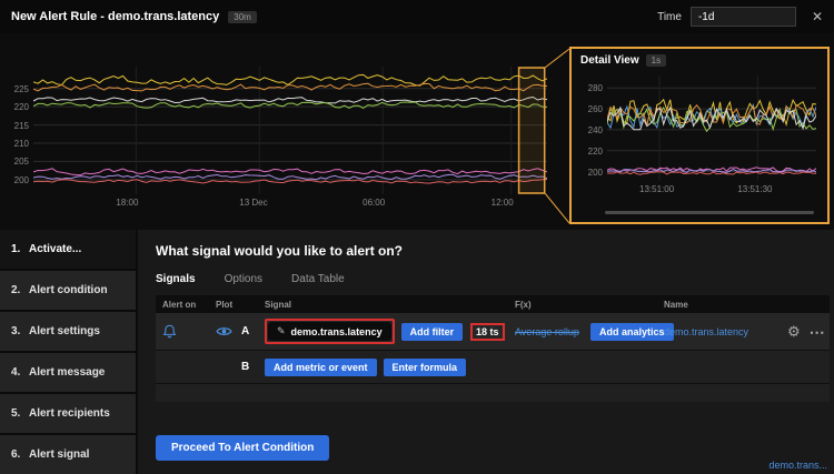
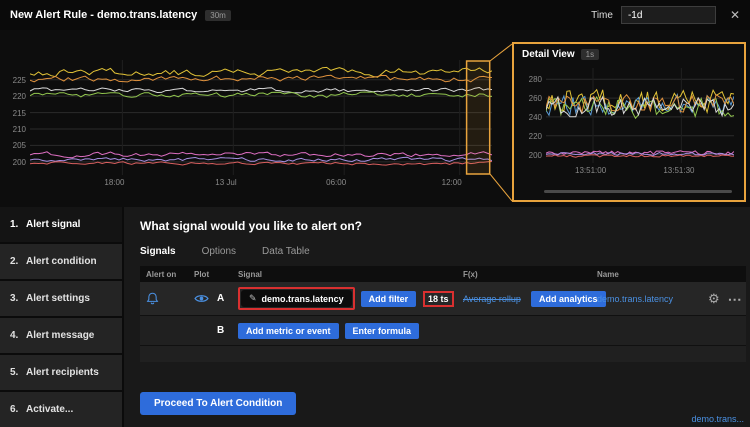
  New Alert Rule - demo.trans.latency
  30m
  Time
  -1d
  ✕
  200
  205
  210
  215
  220
  225
  18:00
- 13 Dec
+ 13 Jul
  06:00
  12:00
  Detail View
  1s
  200
  220
  240
  260
  280
  13:51:00
  13:51:30
  1.
- Activate...
+ Alert signal
  2.
  Alert condition
  3.
  Alert settings
  4.
  Alert message
  5.
  Alert recipients
  6.
- Alert signal
+ Activate...
  What signal would you like to alert on?
  Signals
  Options
  Data Table
  Alert on
  Plot
  Signal
  F(x)
  Name
  A
  ✎
  demo.trans.latency
  Add filter
  18 ts
  Average rollup
  Add analytics
  demo.trans.latency
  ⚙
  ⋯
  B
  Add metric or event
  Enter formula
  Proceed To Alert Condition
  demo.trans...
